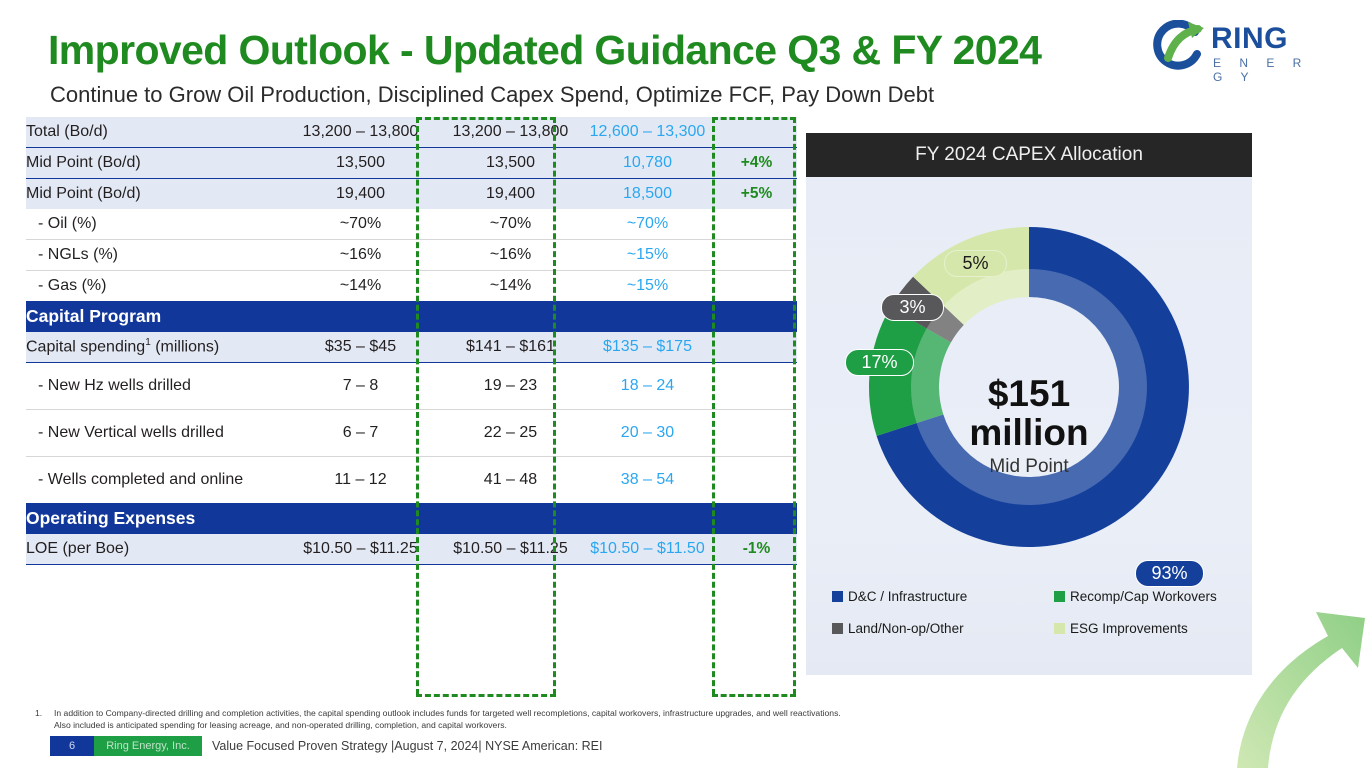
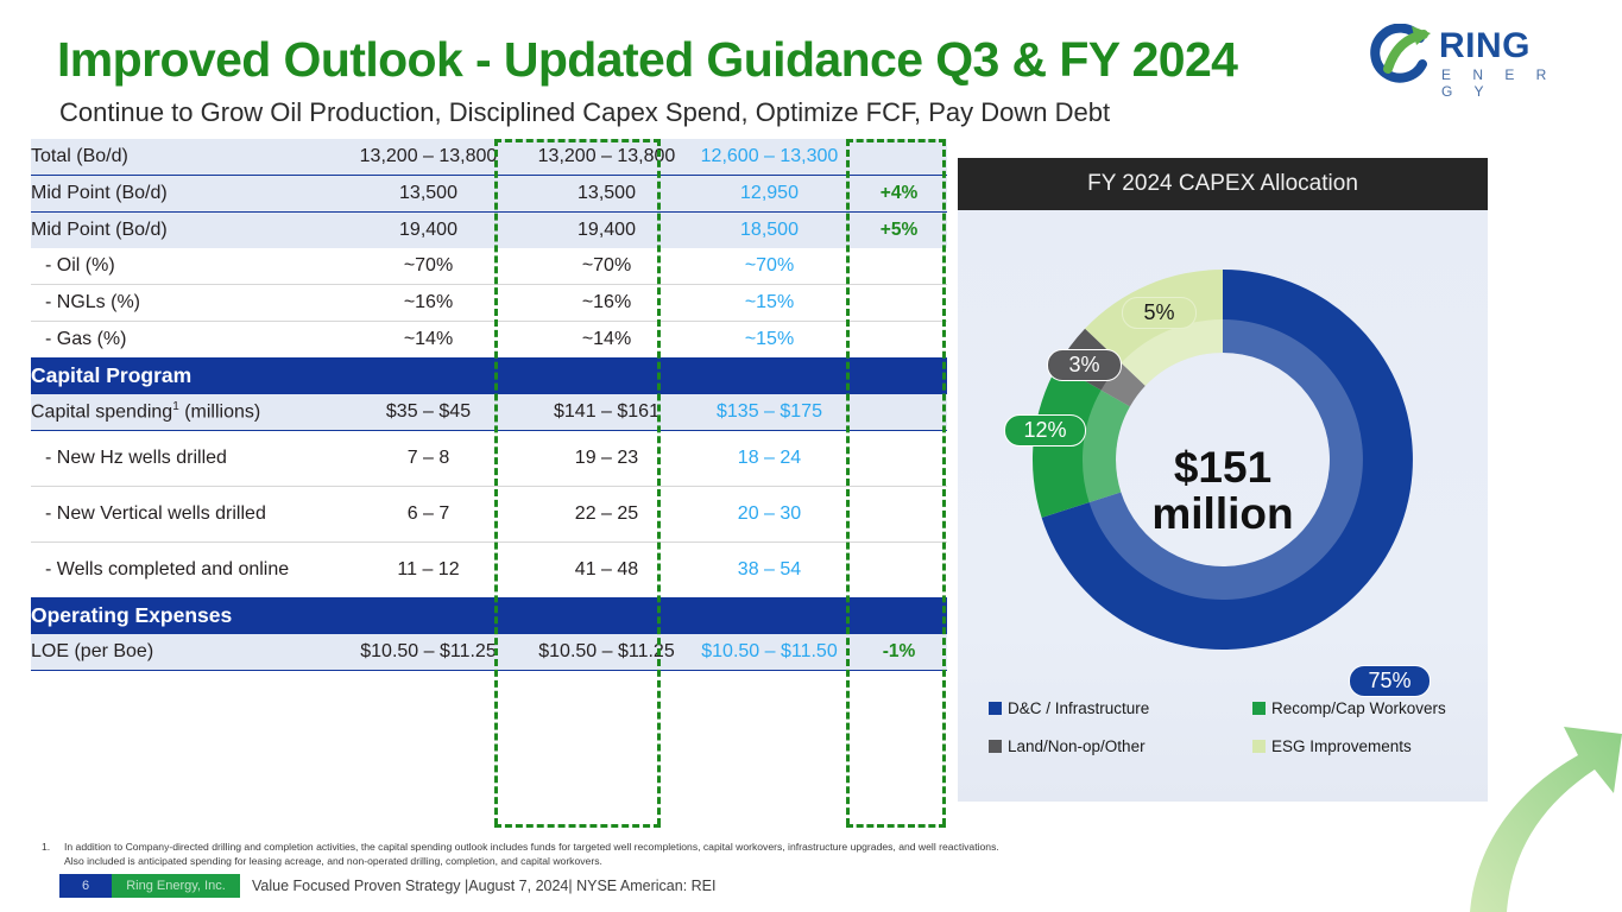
  Improved Outlook - Updated Guidance Q3 & FY 2024
  Continue to Grow Oil Production, Disciplined Capex Spend, Optimize FCF, Pay Down Debt
  RING
  E N E R G Y
  Total (Bo/d)	13,200 – 13,800	13,200 – 13,800	12,600 – 13,300
- Mid Point (Bo/d)	13,500	13,500	10,780	+4%
+ Mid Point (Bo/d)	13,500	13,500	12,950	+4%
  Mid Point (Bo/d)	19,400	19,400	18,500	+5%
  - Oil (%)	~70%	~70%	~70%
  - NGLs (%)	~16%	~16%	~15%
  - Gas (%)	~14%	~14%	~15%
  Capital Program
  Capital spending1 (millions)	$35 – $45	$141 – $161	$135 – $175
  - New Hz wells drilled	7 – 8	19 – 23	18 – 24
  - New Vertical wells drilled	6 – 7	22 – 25	20 – 30
  - Wells completed and online	11 – 12	41 – 48	38 – 54
  Operating Expenses
  LOE (per Boe)	$10.50 – $11.25	$10.50 – $11.25	$10.50 – $11.50	-1%
  FY 2024 CAPEX Allocation
  $151
  million
- Mid Point
- 93%
+ 75%
- 17%
+ 12%
  3%
  5%
  D&C / Infrastructure
  Recomp/Cap Workovers
  Land/Non-op/Other
  ESG Improvements
  1.
  In addition to Company-directed drilling and completion activities, the capital spending outlook includes funds for targeted well recompletions, capital workovers, infrastructure upgrades, and well reactivations. Also included is anticipated spending for leasing acreage, and non-operated drilling, completion, and capital workovers.
  6
  Ring Energy, Inc.
  Value Focused Proven Strategy |August 7, 2024| NYSE American: REI
